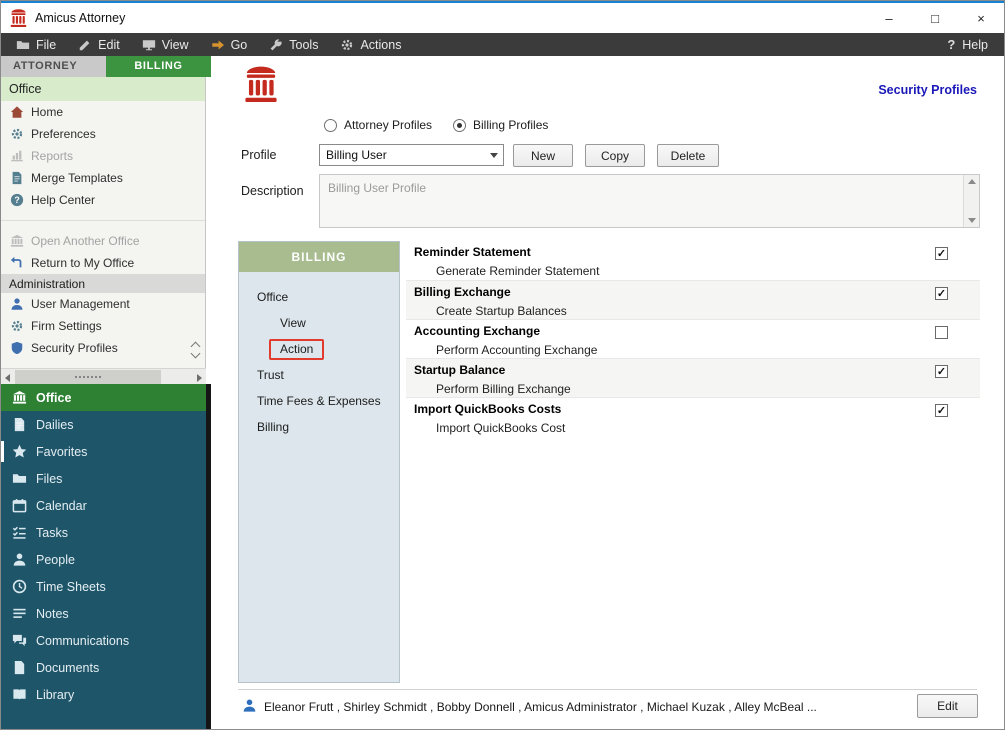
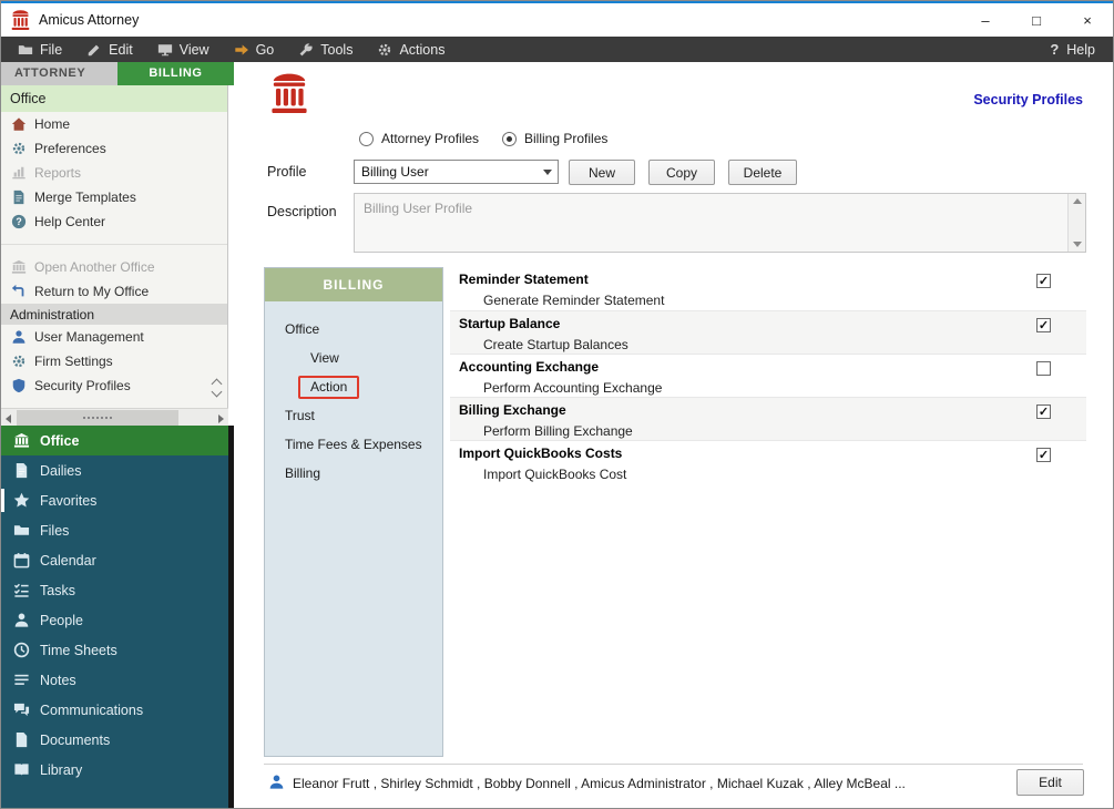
  Amicus Attorney
  –
  □
  ×
  File
  Edit
  View
  Go
  Tools
  Actions
  ?
  Help
  ATTORNEY
  BILLING
  Office
  Home
  Preferences
  Reports
  Merge Templates
  Help Center
  Open Another Office
  Return to My Office
  Administration
  User Management
  Firm Settings
  Security Profiles
  Office
  Dailies
  Favorites
  Files
  Calendar
  Tasks
  People
  Time Sheets
  Notes
  Communications
  Documents
  Library
  Security Profiles
  Attorney Profiles
  Billing Profiles
  Profile
  Billing User
  New
  Copy
  Delete
  Description
  Billing User Profile
  BILLING
  Office
  View
  Action
  Trust
  Time Fees & Expenses
  Billing
  Reminder Statement
  Generate Reminder Statement
- Billing Exchange
+ Startup Balance
  Create Startup Balances
  Accounting Exchange
  Perform Accounting Exchange
- Startup Balance
+ Billing Exchange
  Perform Billing Exchange
  Import QuickBooks Costs
  Import QuickBooks Cost
  Eleanor Frutt , Shirley Schmidt , Bobby Donnell , Amicus Administrator , Michael Kuzak , Alley McBeal ...
  Edit
